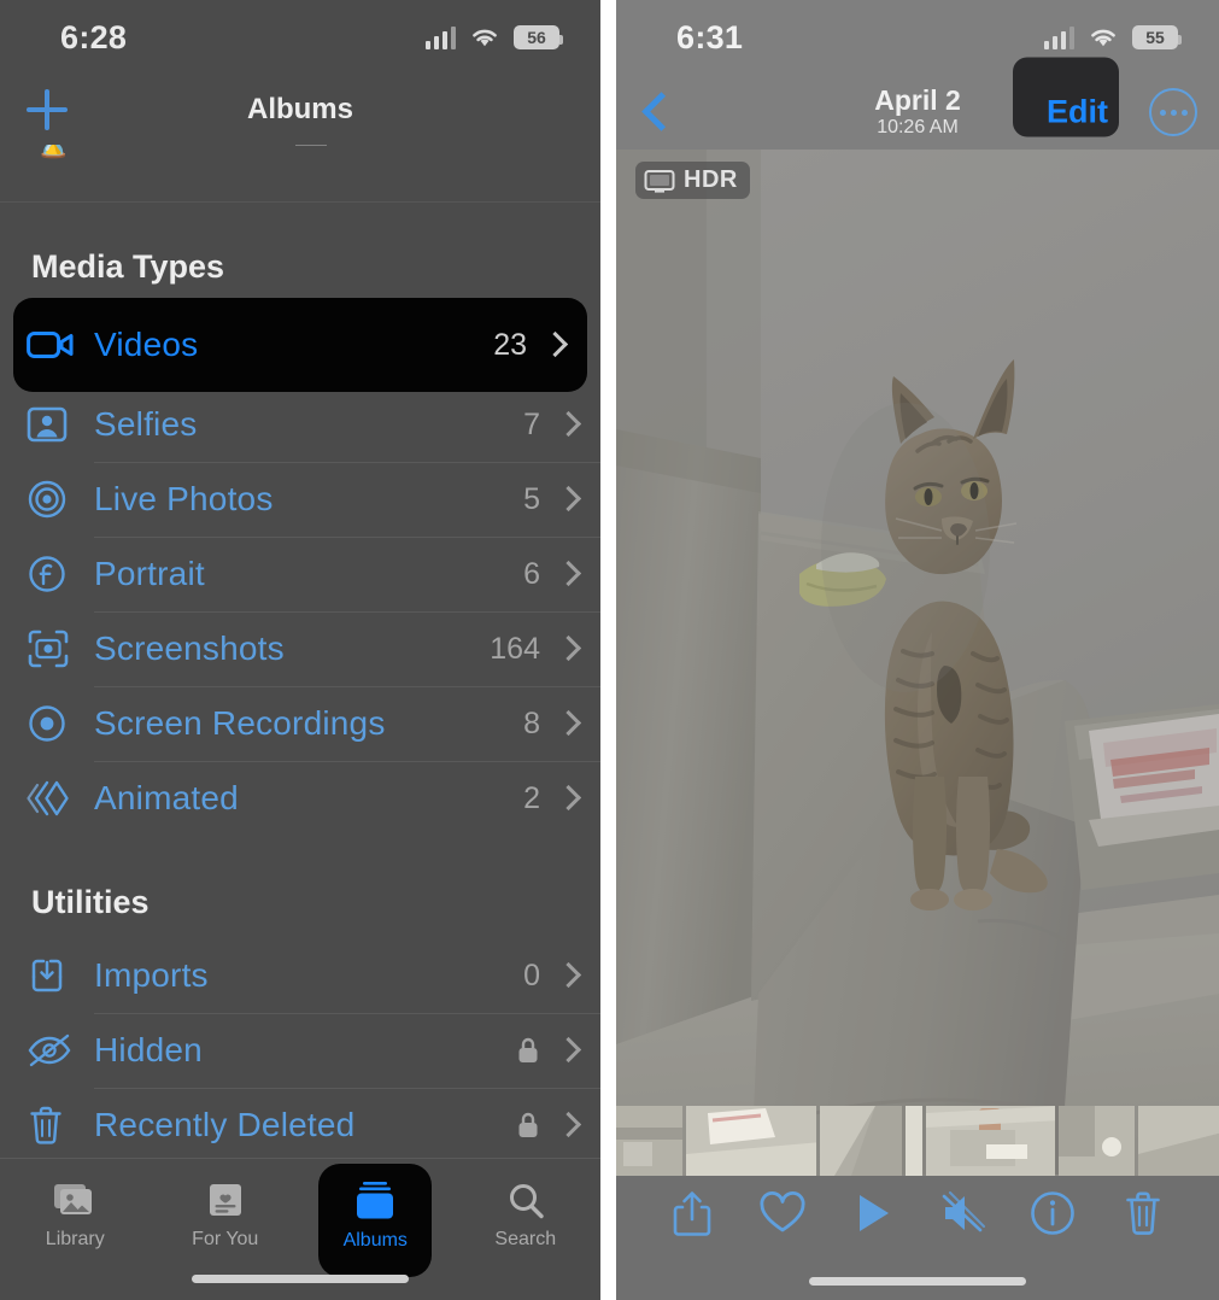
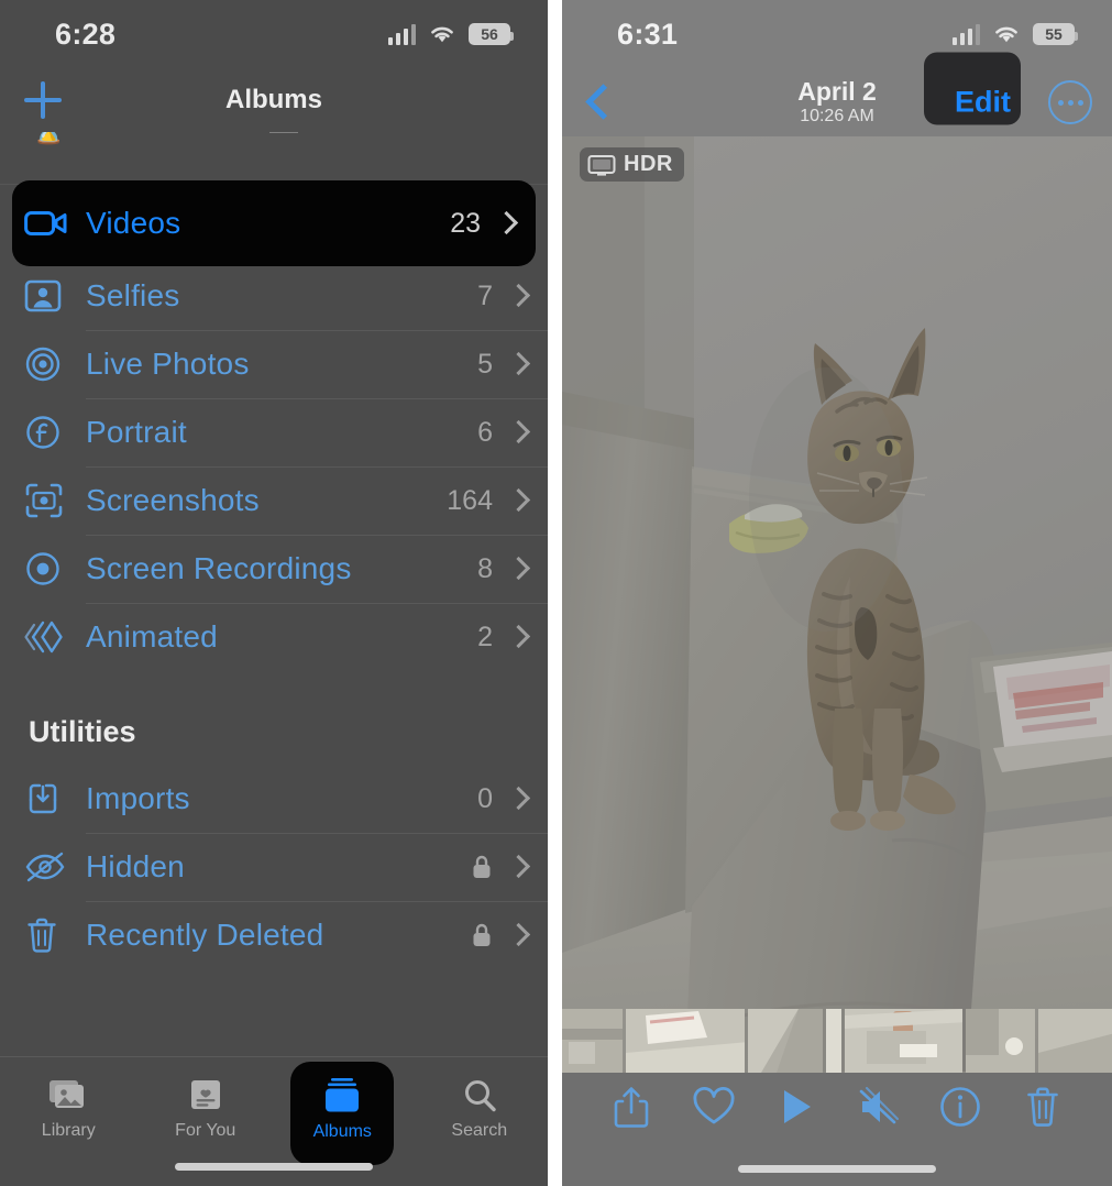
  6:28
  56
  Albums
- Media Types
  Videos
  23
  Selfies
  7
  Live Photos
  5
  Portrait
  6
  Screenshots
  164
  Screen Recordings
  8
  Animated
  2
  Utilities
  Imports
  0
  Hidden
  Recently Deleted
  Library
  For You
  Albums
  Search
  6:31
  55
  April 2
  10:26 AM
  Edit
  HDR
